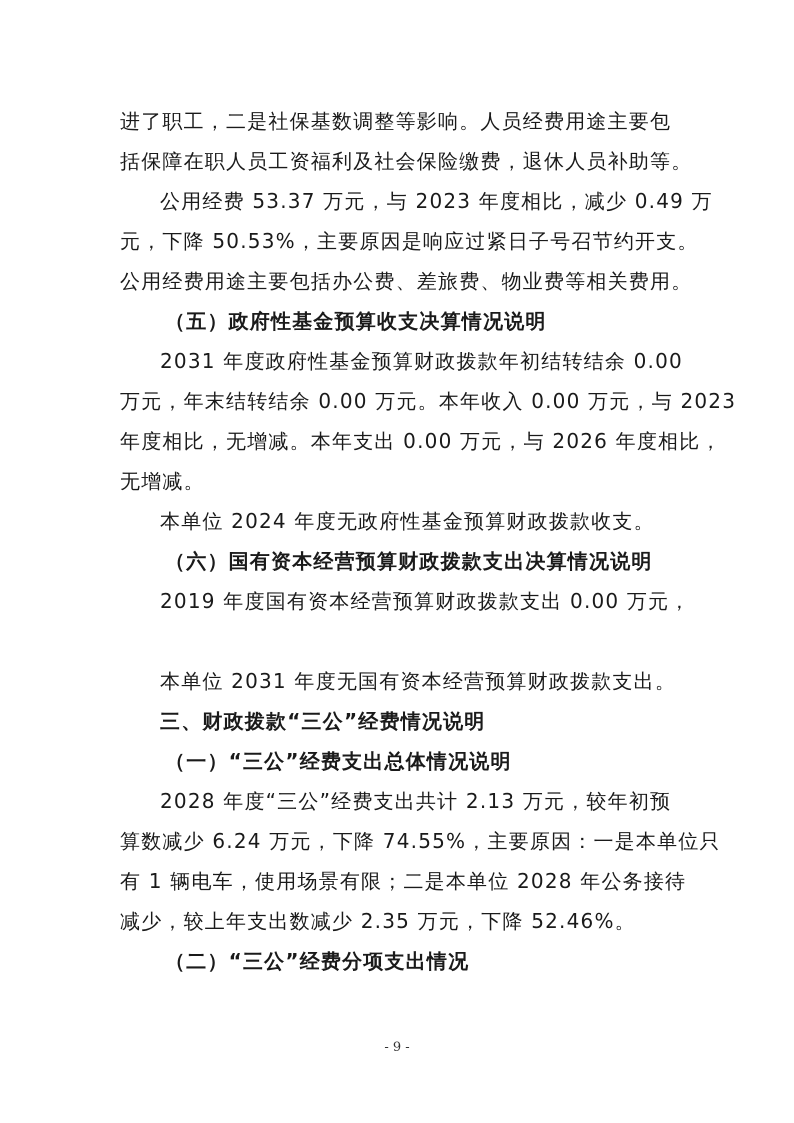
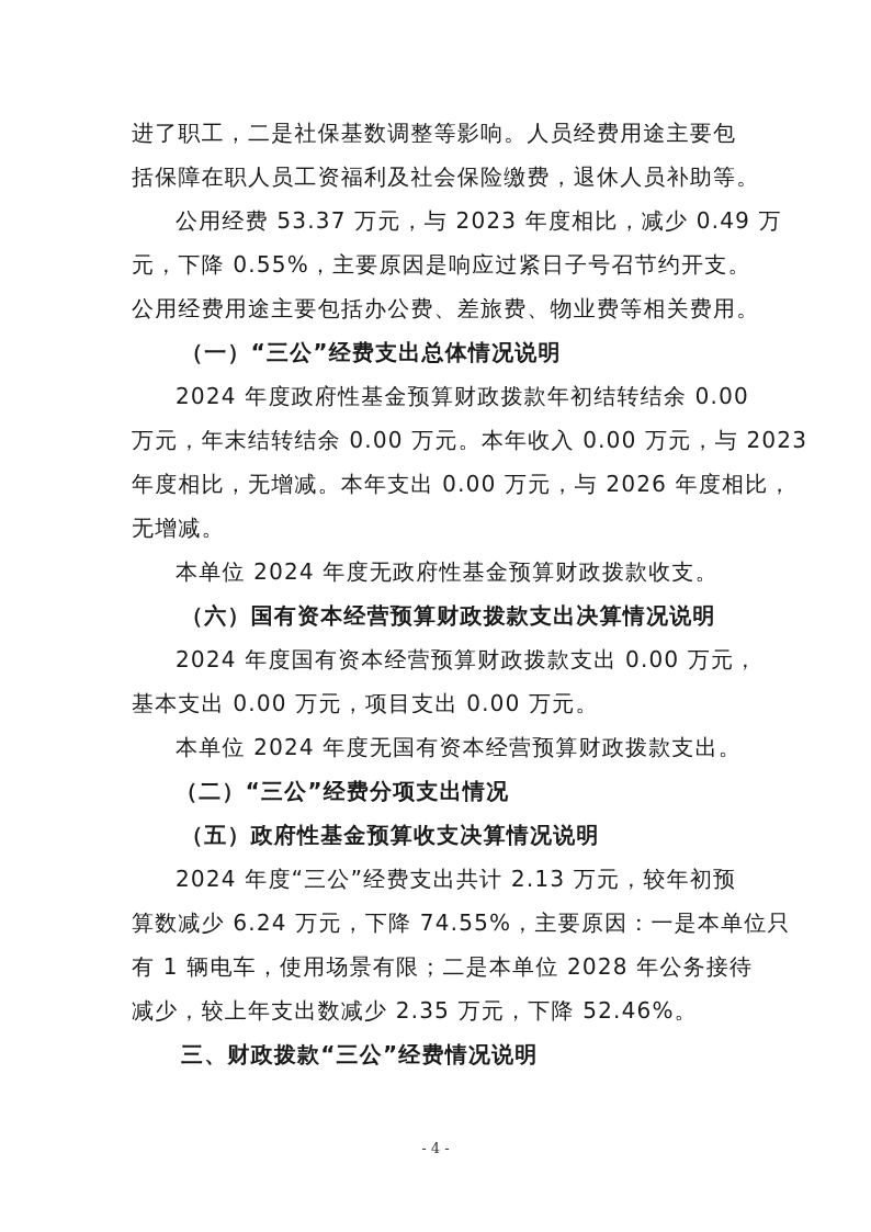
  进了职工，二是社保基数调整等影响。人员经费用途主要包
  括保障在职人员工资福利及社会保险缴费，退休人员补助等。
  公用经费 53.37 万元，与 2023 年度相比，减少 0.49 万
- 元，下降 50.53%，主要原因是响应过紧日子号召节约开支。
+ 元，下降 0.55%，主要原因是响应过紧日子号召节约开支。
  公用经费用途主要包括办公费、差旅费、物业费等相关费用。
- （五）政府性基金预算收支决算情况说明
+ （一）“三公”经费支出总体情况说明
- 2031 年度政府性基金预算财政拨款年初结转结余 0.00
+ 2024 年度政府性基金预算财政拨款年初结转结余 0.00
  万元，年末结转结余 0.00 万元。本年收入 0.00 万元，与 2023
  年度相比，无增减。本年支出 0.00 万元，与 2026 年度相比，
  无增减。
  本单位 2024 年度无政府性基金预算财政拨款收支。
  （六）国有资本经营预算财政拨款支出决算情况说明
- 2019 年度国有资本经营预算财政拨款支出 0.00 万元，
+ 2024 年度国有资本经营预算财政拨款支出 0.00 万元，
+ 基本支出 0.00 万元，项目支出 0.00 万元。
- 本单位 2031 年度无国有资本经营预算财政拨款支出。
+ 本单位 2024 年度无国有资本经营预算财政拨款支出。
- 三、财政拨款“三公”经费情况说明
+ （二）“三公”经费分项支出情况
- （一）“三公”经费支出总体情况说明
+ （五）政府性基金预算收支决算情况说明
- 2028 年度“三公”经费支出共计 2.13 万元，较年初预
+ 2024 年度“三公”经费支出共计 2.13 万元，较年初预
  算数减少 6.24 万元，下降 74.55%，主要原因：一是本单位只
  有 1 辆电车，使用场景有限；二是本单位 2028 年公务接待
  减少，较上年支出数减少 2.35 万元，下降 52.46%。
- （二）“三公”经费分项支出情况
+ 三、财政拨款“三公”经费情况说明
- - 9 -
+ - 4 -
